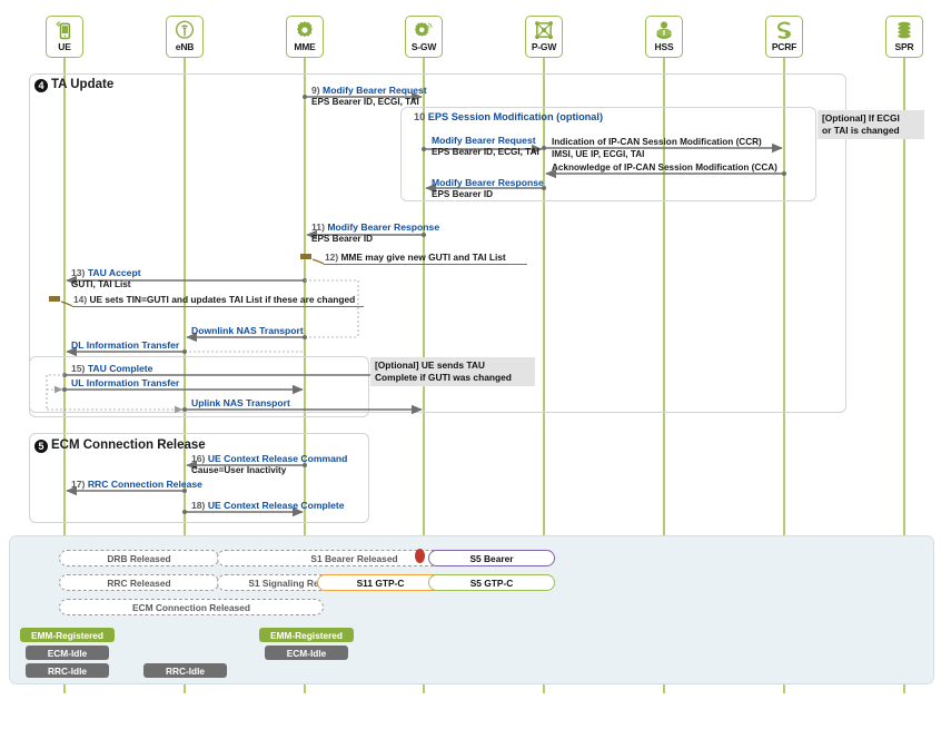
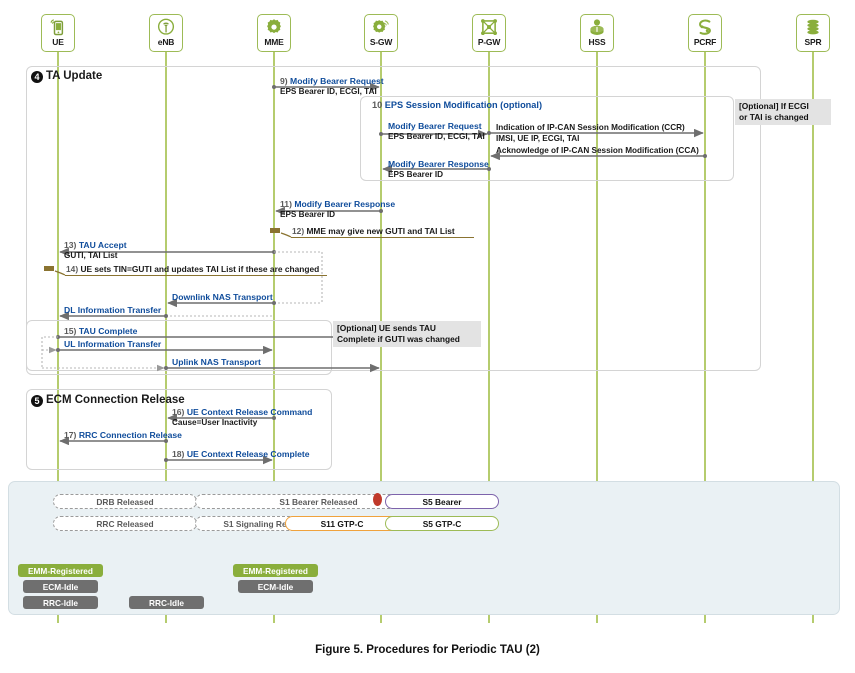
  UE
  eNB
  MME
  S-GW
  P-GW
  HSS
  PCRF
  SPR
  4 TA Update
  10 EPS Session Modification (optional)
  5 ECM Connection Release
  9) Modify Bearer Request
  EPS Bearer ID, ECGI, TAI
  Modify Bearer Request
  EPS Bearer ID, ECGI, TAI
  Indication of IP-CAN Session Modification (CCR)
  IMSI, UE IP, ECGI, TAI
  Acknowledge of IP-CAN Session Modification (CCA)
  Modify Bearer Response
  EPS Bearer ID
  11) Modify Bearer Response
  EPS Bearer ID
  12) MME may give new GUTI and TAI List
  13) TAU Accept
  GUTI, TAI List
  14) UE sets TIN=GUTI and updates TAI List if these are changed
  Downlink NAS Transport
  DL Information Transfer
  15) TAU Complete
  UL Information Transfer
  Uplink NAS Transport
  16) UE Context Release Command
  Cause=User Inactivity
  17) RRC Connection Release
  18) UE Context Release Complete
  [Optional] If ECGI
  or TAI is changed
  [Optional] UE sends TAU
  Complete if GUTI was changed
  DRB Released
  S1 Bearer Released
  S5 Bearer
  RRC Released
  S11 GTP-C
  S5 GTP-C
- ECM Connection Released
  EMM-Registered
  ECM-Idle
  RRC-Idle
  RRC-Idle
  EMM-Registered
  ECM-Idle
+ Figure 5. Procedures for Periodic TAU (2)
